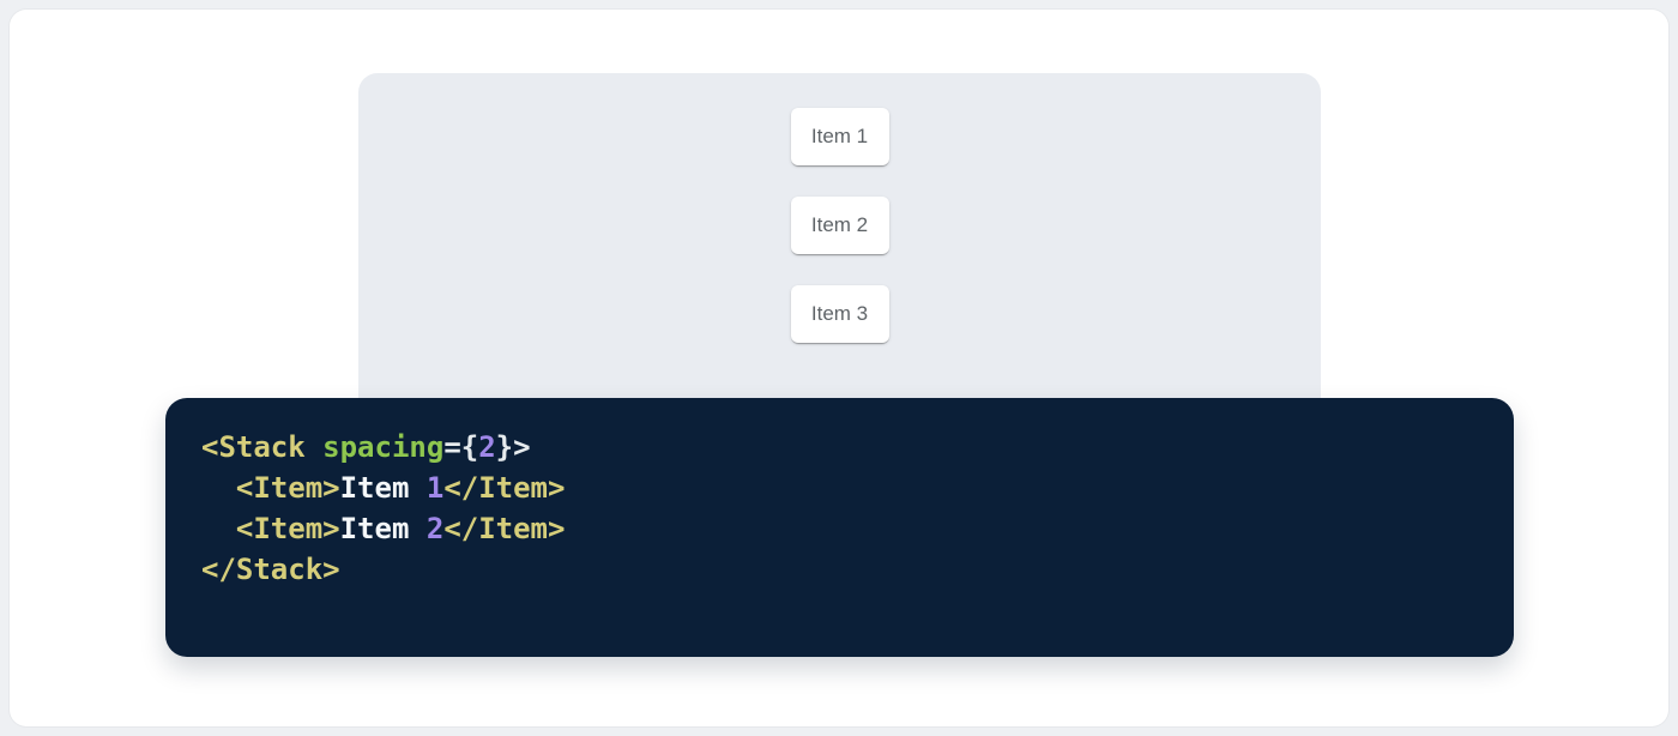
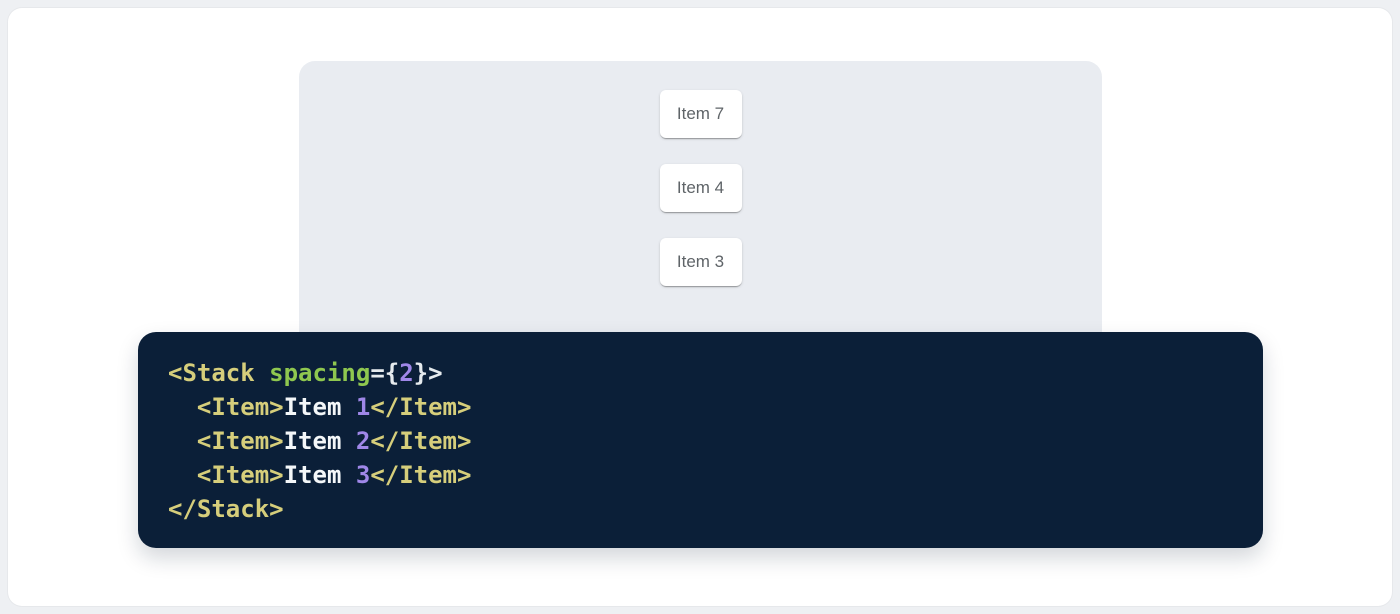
- Item 1
+ Item 7
- Item 2
+ Item 4
  Item 3
  <Stack spacing={2}>
  <Item>Item 1</Item>
  <Item>Item 2</Item>
+ <Item>Item 3</Item>
  </Stack>
